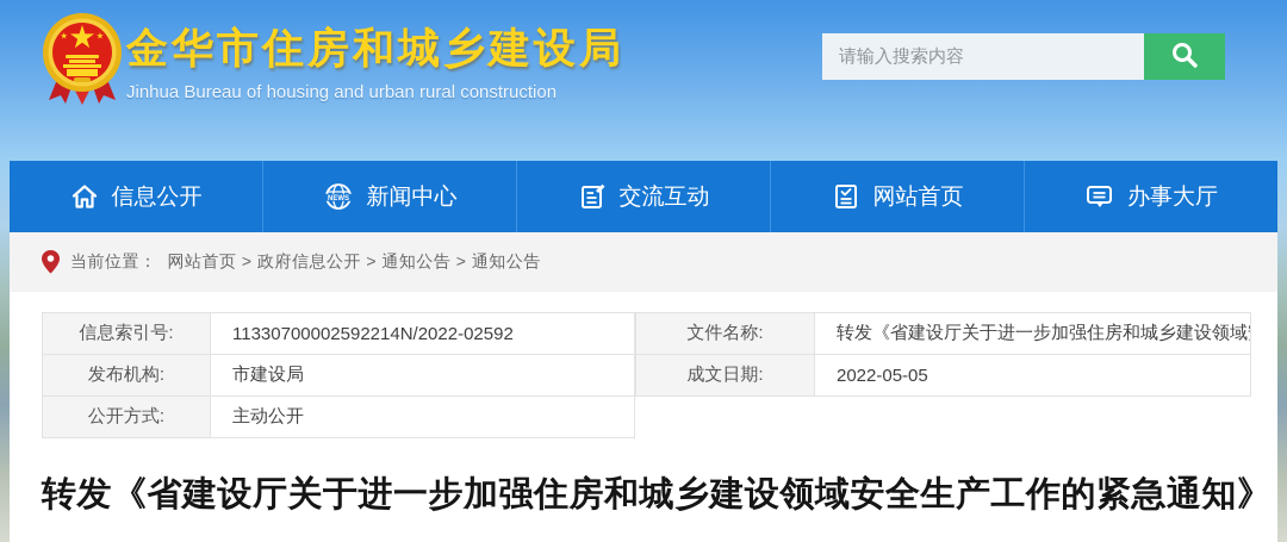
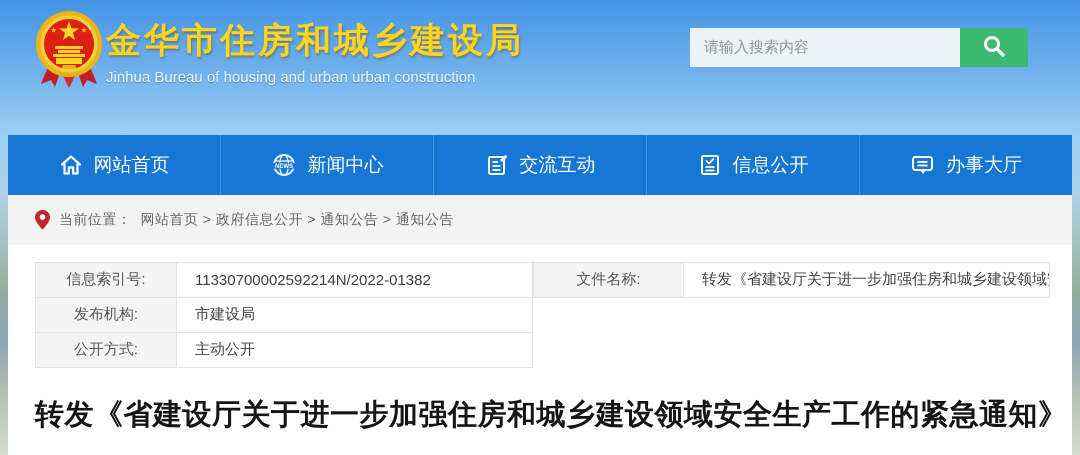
  金华市住房和城乡建设局
- Jinhua Bureau of housing and urban rural construction
+ Jinhua Bureau of housing and urban urban construction
  请输入搜索内容
- 信息公开
+ 网站首页
  新闻中心
  交流互动
- 网站首页
+ 信息公开
  办事大厅
  当前位置：
  网站首页 > 政府信息公开 > 通知公告 > 通知公告
- 信息索引号:	11330700002592214N/2022-02592
+ 信息索引号:	11330700002592214N/2022-01382
  发布机构:	市建设局
  公开方式:	主动公开
  文件名称:	转发《省建设厅关于进一步加强住房和城乡建设领域
- 成文日期:	2022-05-05
  转发《省建设厅关于进一步加强住房和城乡建设领域安全生产工作的紧急通知》
